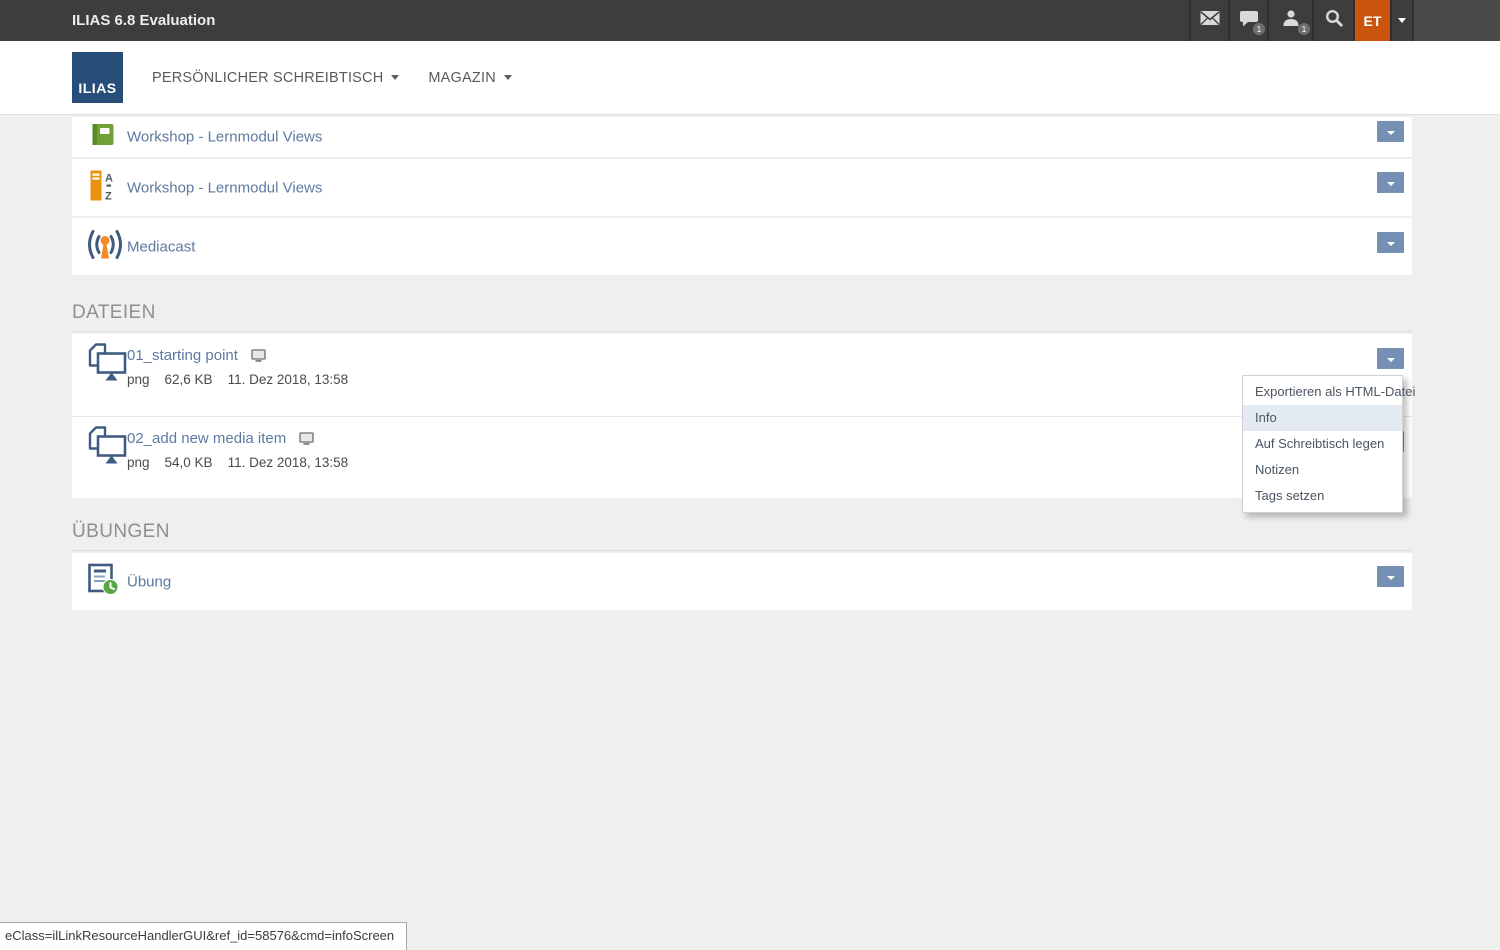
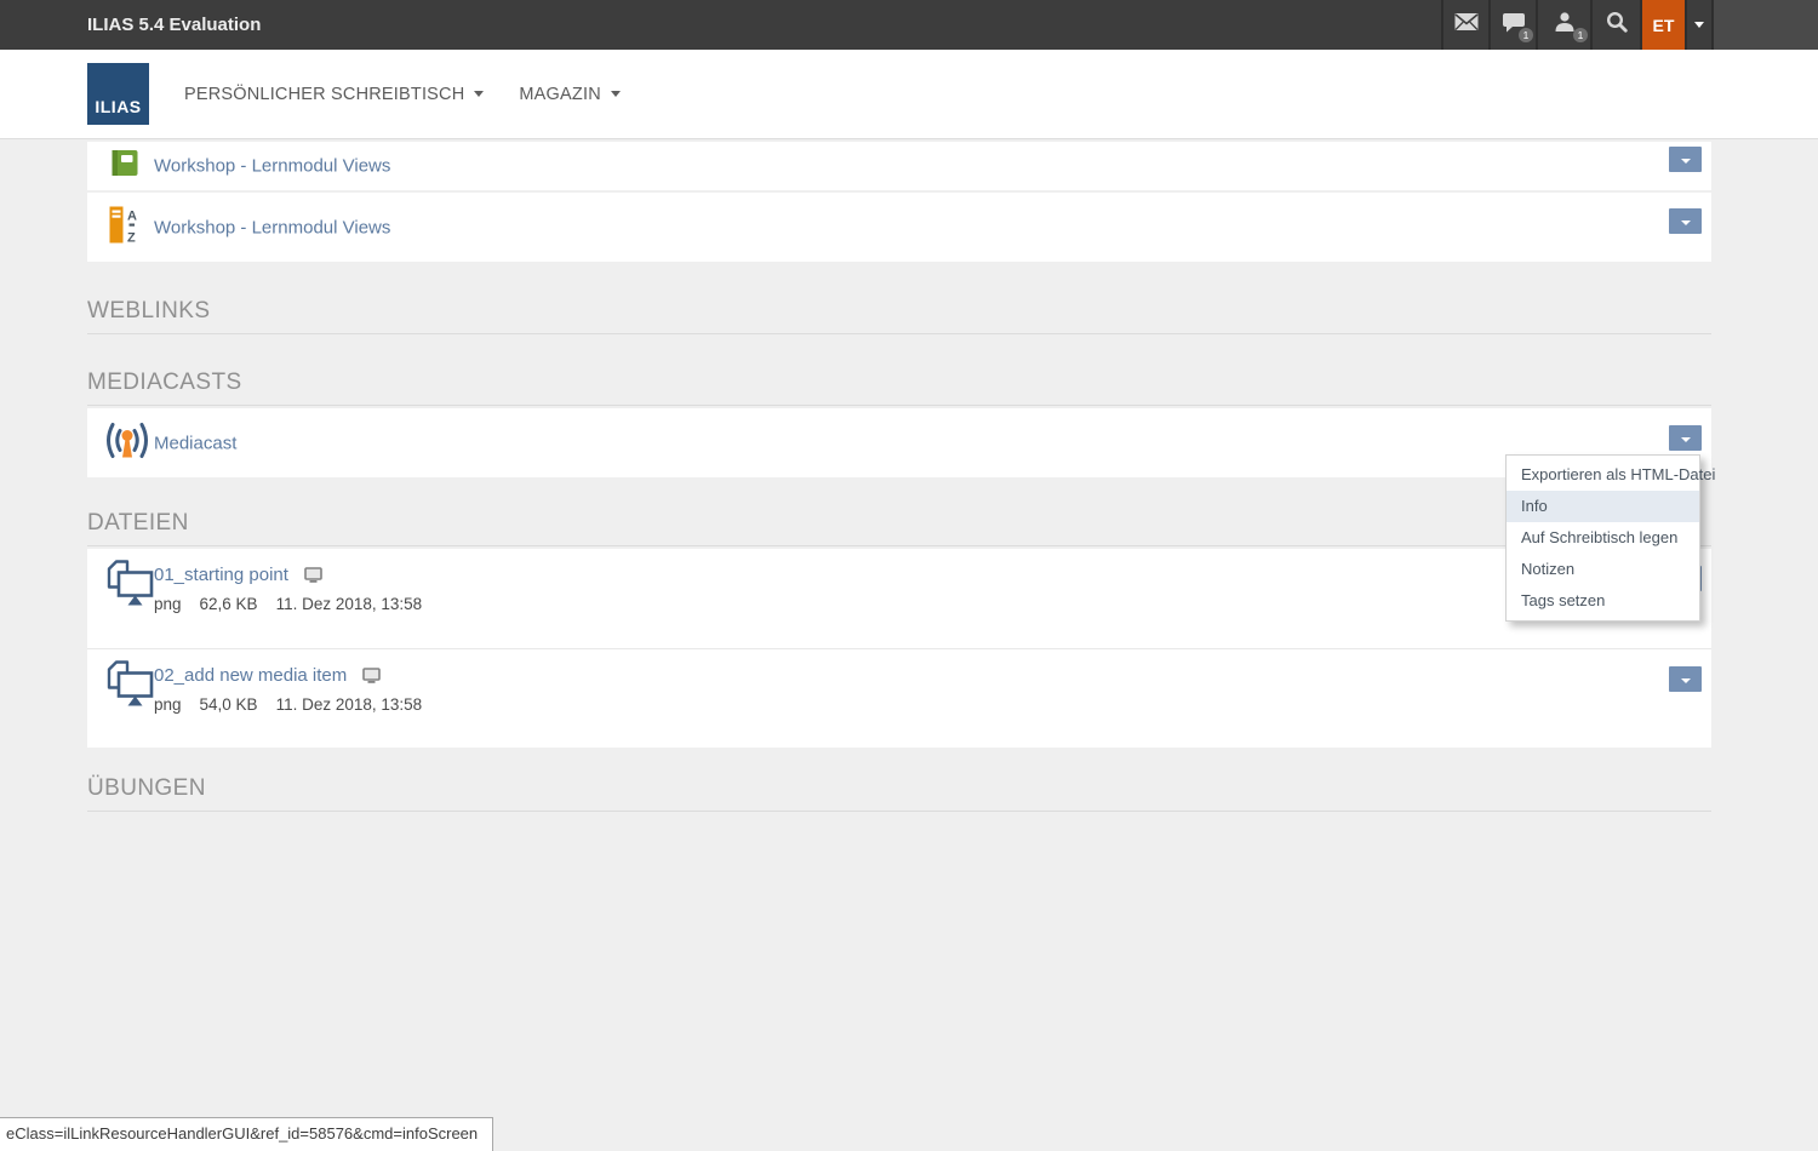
- ILIAS 6.8 Evaluation
+ ILIAS 5.4 Evaluation
  1
  1
  ET
  ILIAS
  PERSÖNLICHER SCHREIBTISCH
  MAGAZIN
  Workshop - Lernmodul Views
  A
  Z
  Workshop - Lernmodul Views
+ WEBLINKS
+ MEDIACASTS
  Mediacast
  DATEIEN
  01_starting point
  png
  62,6 KB
  11. Dez 2018, 13:58
  02_add new media item
  png
  54,0 KB
  11. Dez 2018, 13:58
  ÜBUNGEN
- Übung
  Exportieren als HTML-Datei
  Info
  Auf Schreibtisch legen
  Notizen
  Tags setzen
  eClass=ilLinkResourceHandlerGUI&ref_id=58576&cmd=infoScreen
